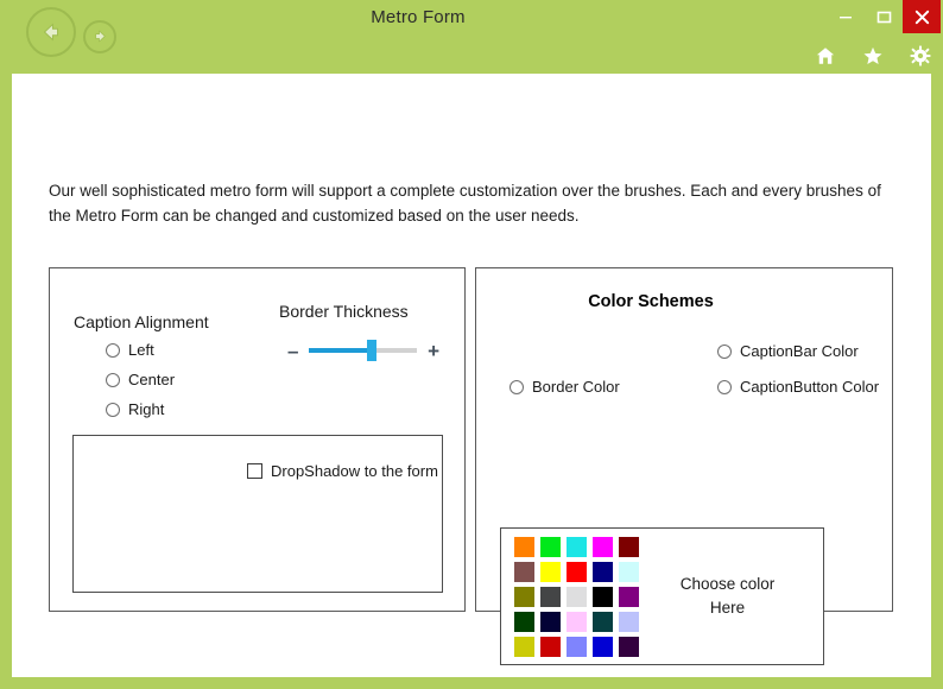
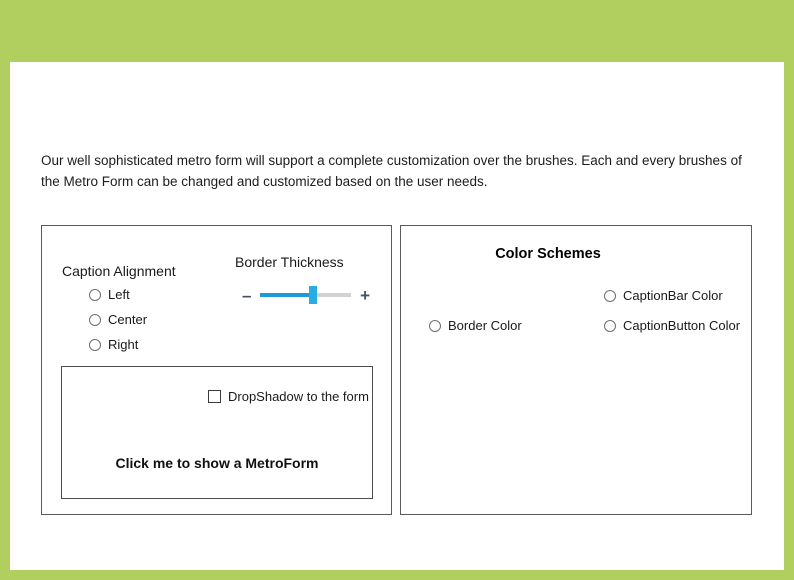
- Metro Form
  Our well sophisticated metro form will support a complete customization over the brushes. Each and every brushes of the Metro Form can be changed and customized based on the user needs.
  Caption Alignment
  Left
  Center
  Right
  Border Thickness
  –
  +
  DropShadow to the form
+ Click me to show a MetroForm
  Color Schemes
  CaptionBar Color
  Border Color
  CaptionButton Color
- Choose color
- Here
